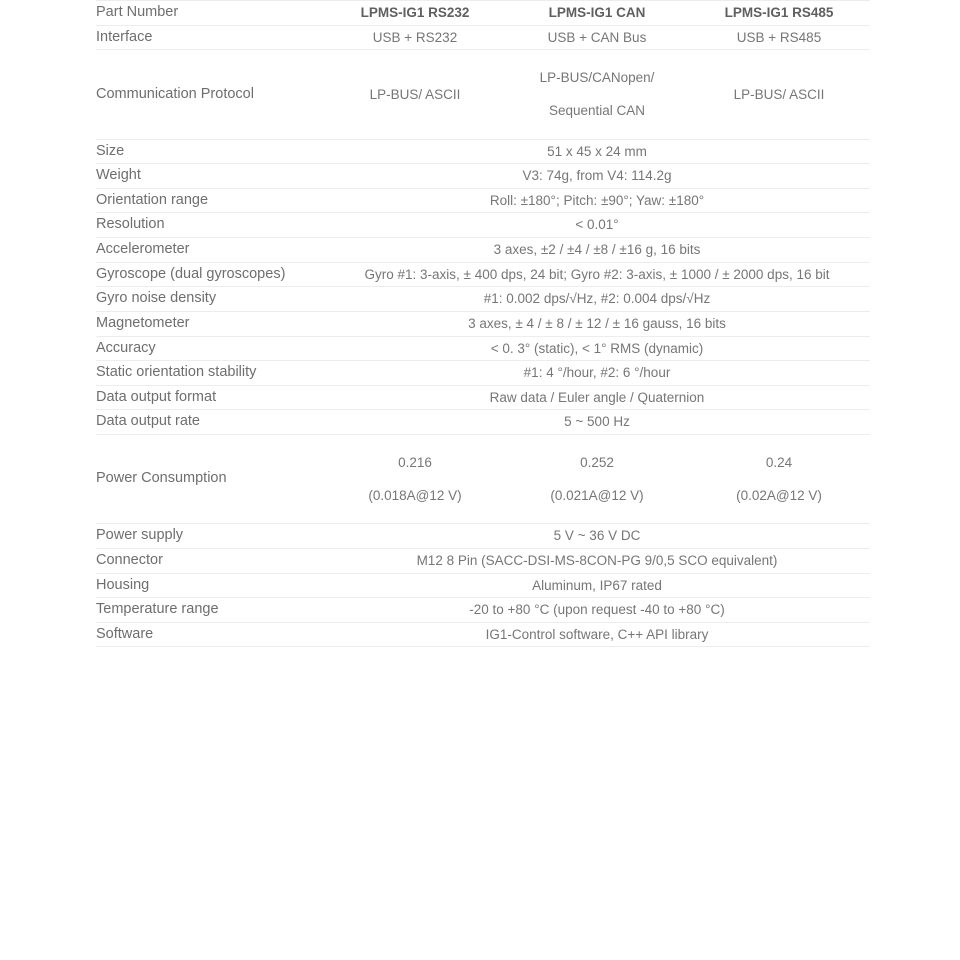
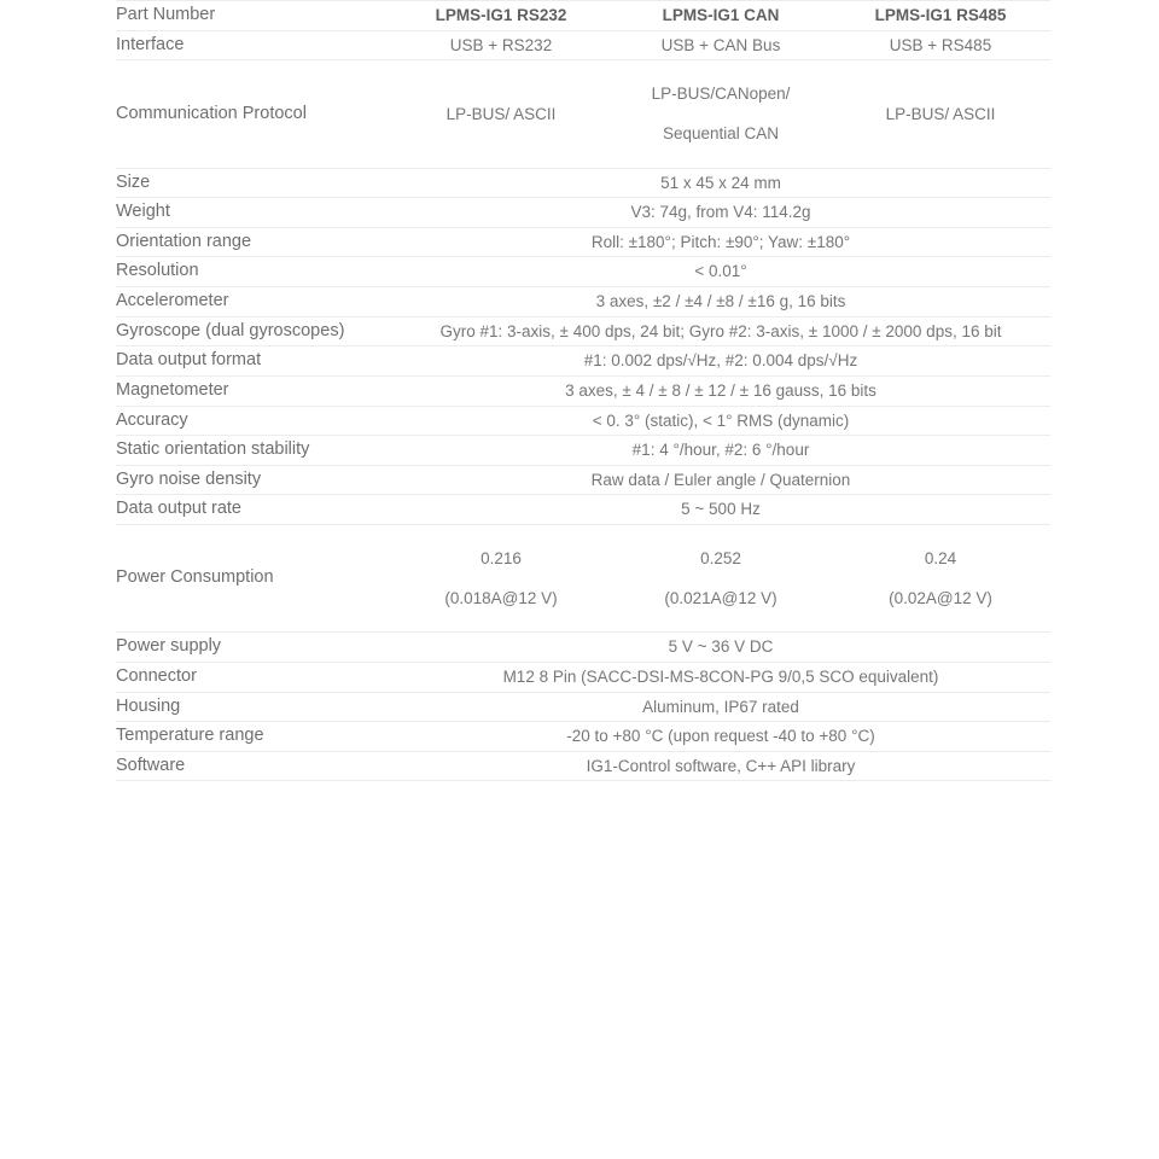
  Part Number	LPMS-IG1 RS232	LPMS-IG1 CAN	LPMS-IG1 RS485
  Interface	USB + RS232	USB + CAN Bus	USB + RS485
  Communication Protocol	LP-BUS/ ASCII	LP-BUS/CANopen/Sequential CAN	LP-BUS/ ASCII
  Size	51 x 45 x 24 mm
  Weight	V3: 74g, from V4: 114.2g
  Orientation range	Roll: ±180°; Pitch: ±90°; Yaw: ±180°
  Resolution	< 0.01°
  Accelerometer	3 axes, ±2 / ±4 / ±8 / ±16 g, 16 bits
  Gyroscope (dual gyroscopes)	Gyro #1: 3-axis, ± 400 dps, 24 bit; Gyro #2: 3-axis, ± 1000 / ± 2000 dps, 16 bit
- Gyro noise density	#1: 0.002 dps/√Hz, #2: 0.004 dps/√Hz
+ Data output format	#1: 0.002 dps/√Hz, #2: 0.004 dps/√Hz
  Magnetometer	3 axes, ± 4 / ± 8 / ± 12 / ± 16 gauss, 16 bits
  Accuracy	< 0. 3° (static), < 1° RMS (dynamic)
  Static orientation stability	#1: 4 °/hour, #2: 6 °/hour
- Data output format	Raw data / Euler angle / Quaternion
+ Gyro noise density	Raw data / Euler angle / Quaternion
  Data output rate	5 ~ 500 Hz
  Power Consumption	0.216(0.018A@12 V)	0.252(0.021A@12 V)	0.24(0.02A@12 V)
  Power supply	5 V ~ 36 V DC
  Connector	M12 8 Pin (SACC-DSI-MS-8CON-PG 9/0,5 SCO equivalent)
  Housing	Aluminum, IP67 rated
  Temperature range	-20 to +80 °C (upon request -40 to +80 °C)
  Software	IG1-Control software, C++ API library
